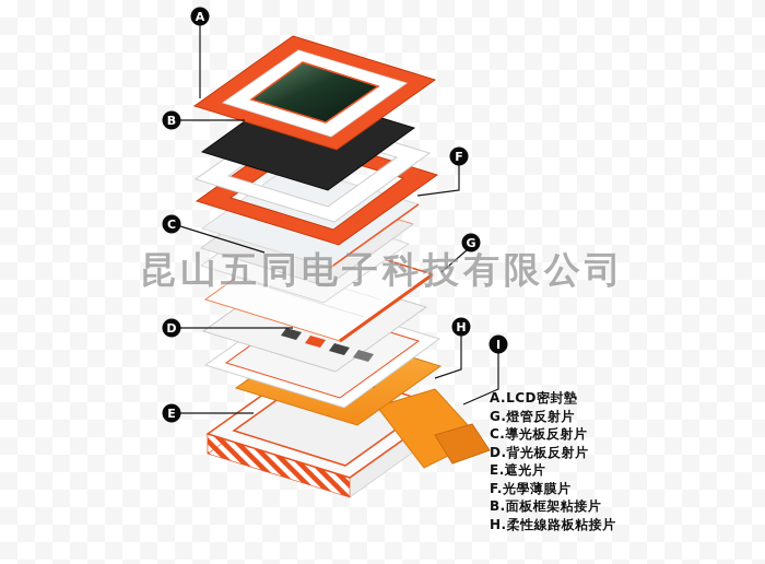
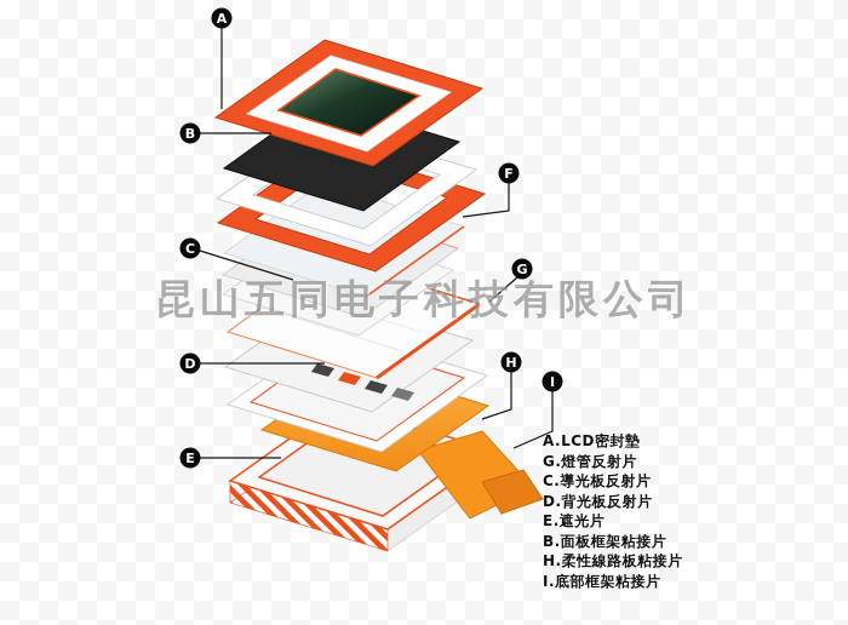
  A
  B
  F
  C
  G
  D
  H
  I
  E
  A.LCD密封墊
  G.燈管反射片
  C.導光板反射片
  D.背光板反射片
  E.遮光片
- F.光學薄膜片
  B.面板框架粘接片
  H.柔性線路板粘接片
+ I.底部框架粘接片
  昆山五同电子科技有限公司
